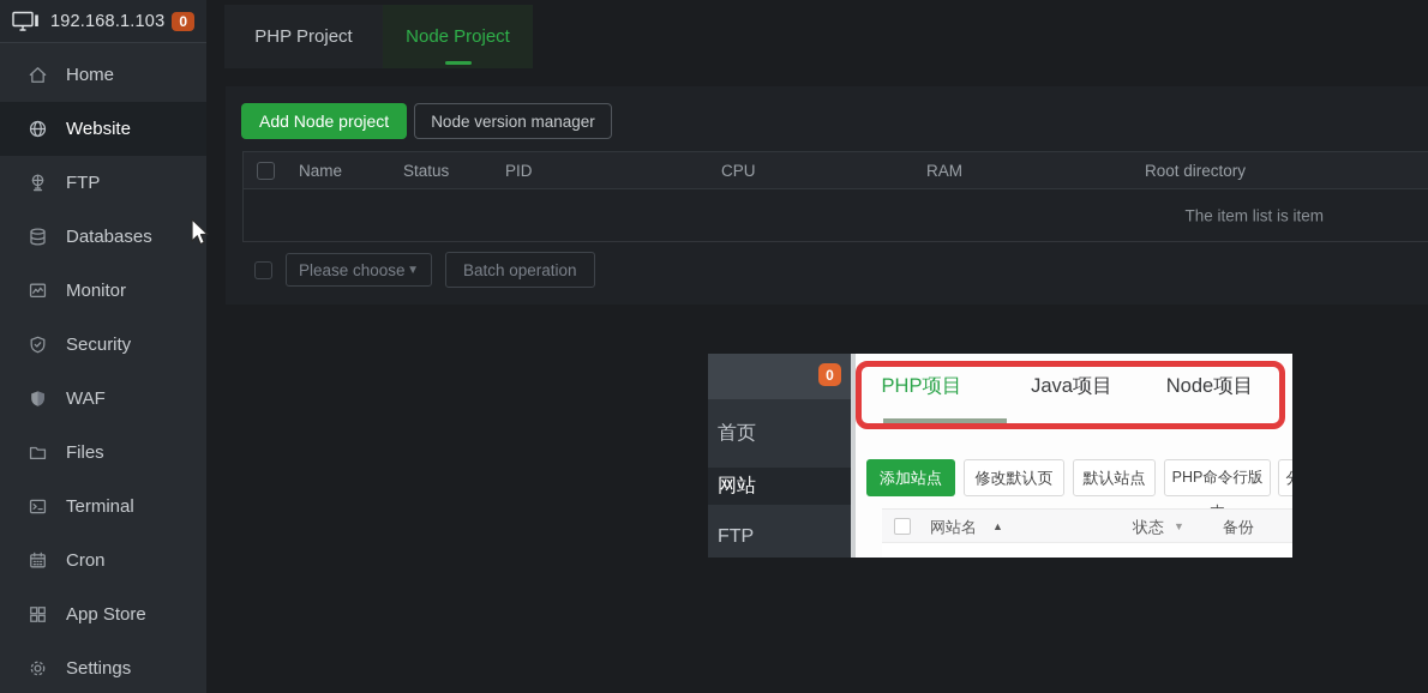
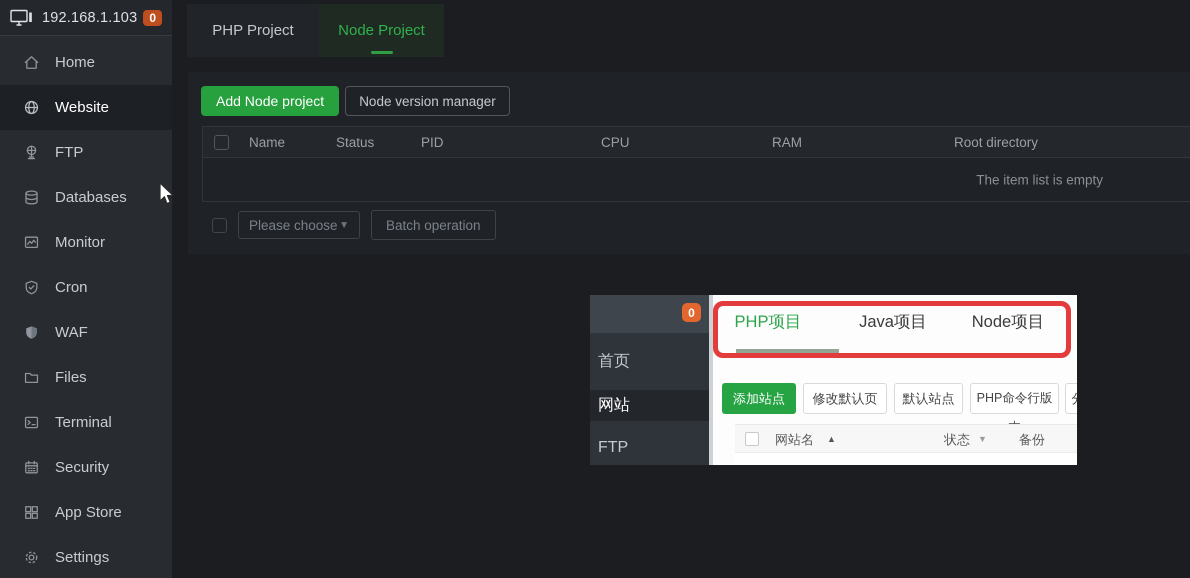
  192.168.1.103
  0
  Home
  Website
  FTP
  Databases
  Monitor
- Security
+ Cron
  WAF
  Files
  Terminal
- Cron
+ Security
  App Store
  Settings
  PHP Project
  Node Project
  Add Node project
  Node version manager
  Name
  Status
  PID
  CPU
  RAM
  Root directory
- The item list is item
+ The item list is empty
  Please choose
  ▼
  Batch operation
  0
  首页
  网站
  FTP
  PHP项目
  Java项目
  Node项目
  添加站点
  修改默认页
  默认站点
  PHP命令行版
  网站名
  ▲
  状态
  ▼
  备份
